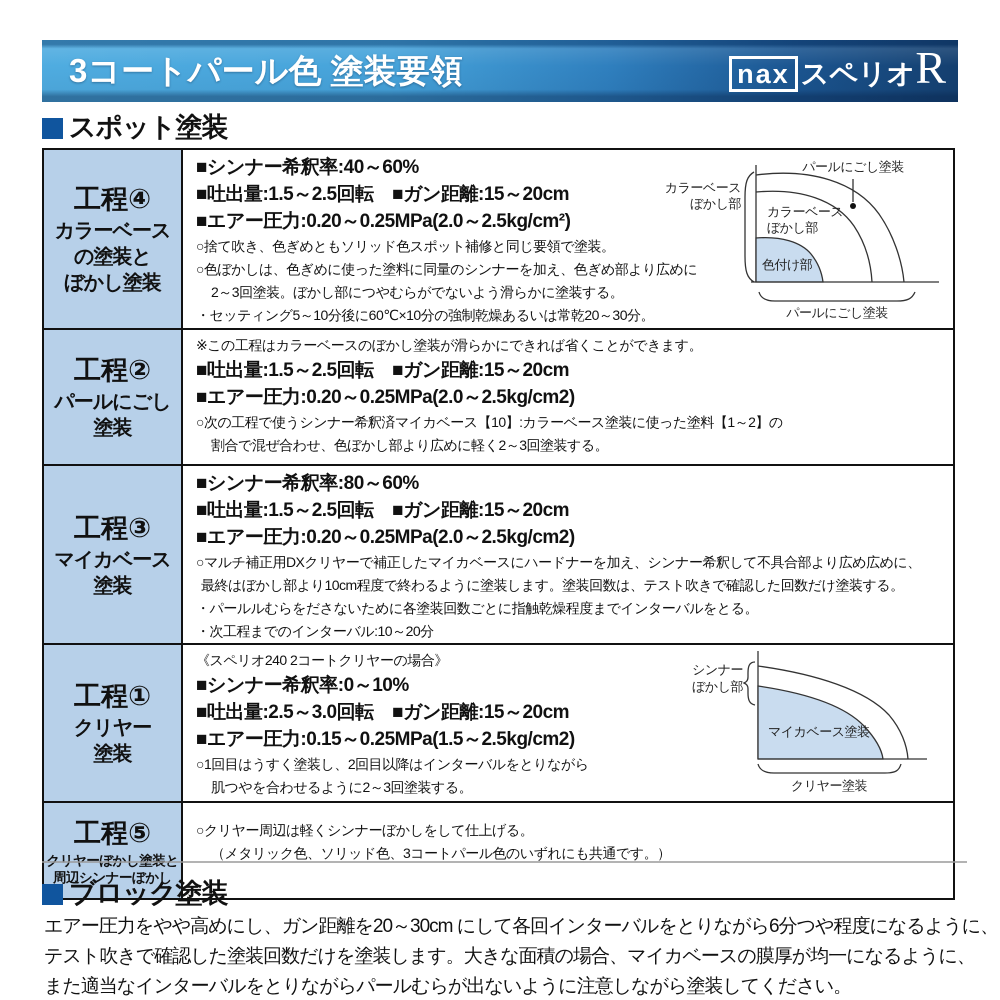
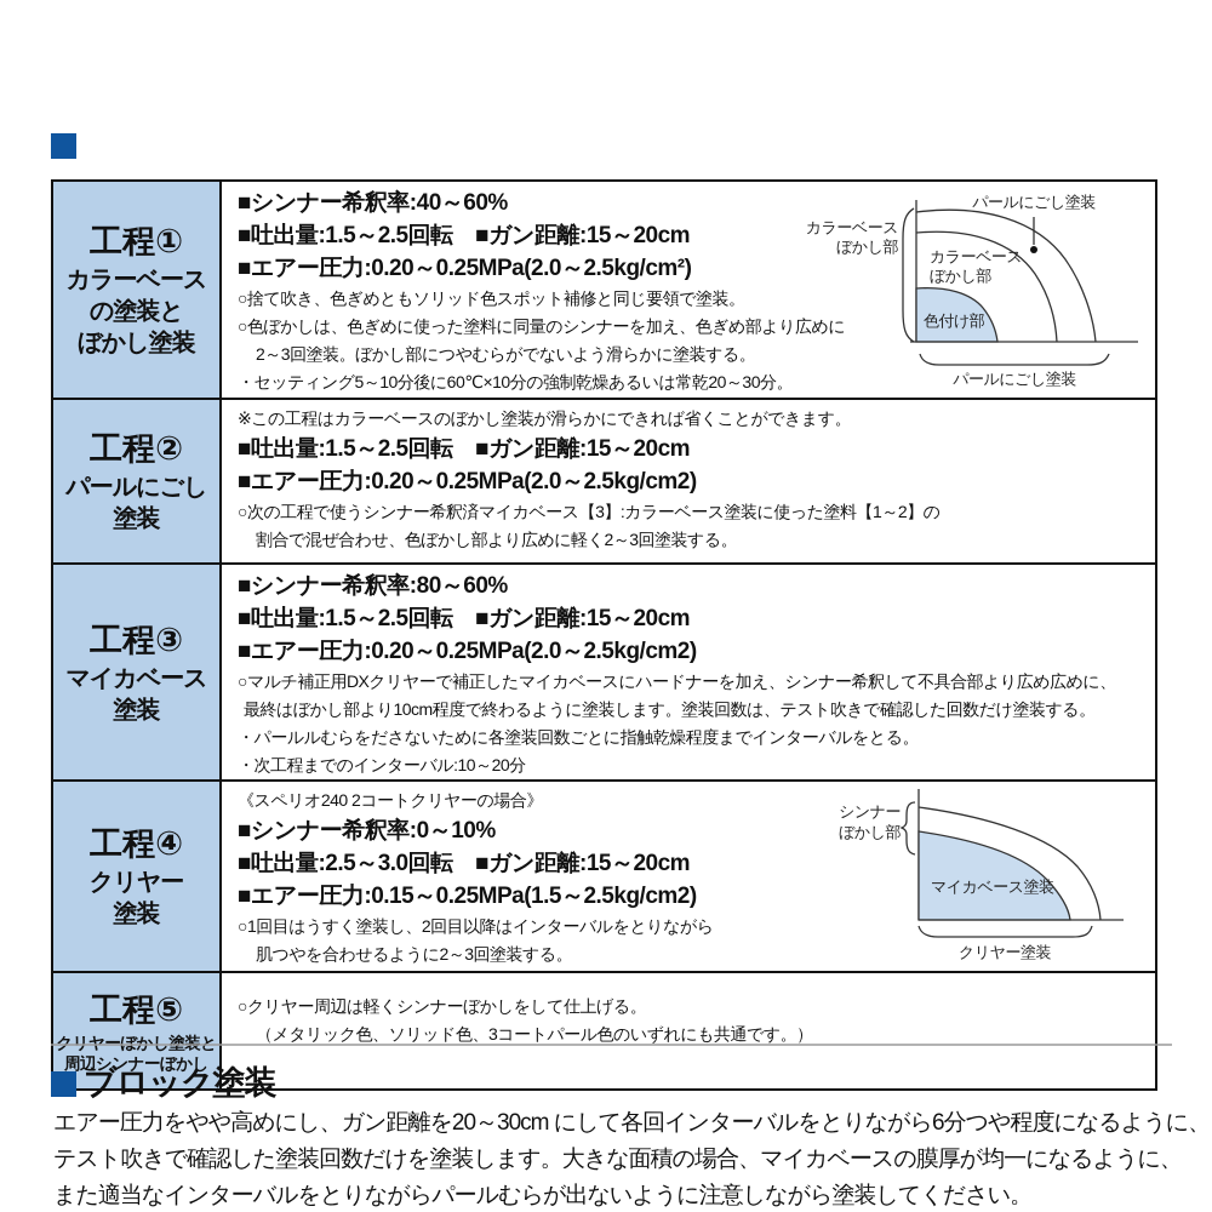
- 3コートパール色 塗装要領
- nax
- スペリオ
- R
- スポット塗装
- 工程④ カラーベース の塗装と ぼかし塗装	パールにごし塗装 カラーベース ぼかし部 カラーベース ぼかし部 色付け部 パールにごし塗装 ■シンナー希釈率:40～60% ■吐出量:1.5～2.5回転 ■ガン距離:15～20cm ■エアー圧力:0.20～0.25MPa(2.0～2.5kg/cm²) ○捨て吹き、色ぎめともソリッド色スポット補修と同じ要領で塗装。 ○色ぼかしは、色ぎめに使った塗料に同量のシンナーを加え、色ぎめ部より広めに 2～3回塗装。ぼかし部につやむらがでないよう滑らかに塗装する。 ・セッティング5～10分後に60℃×10分の強制乾燥あるいは常乾20～30分。
+ 工程① カラーベース の塗装と ぼかし塗装	パールにごし塗装 カラーベース ぼかし部 カラーベース ぼかし部 色付け部 パールにごし塗装 ■シンナー希釈率:40～60% ■吐出量:1.5～2.5回転 ■ガン距離:15～20cm ■エアー圧力:0.20～0.25MPa(2.0～2.5kg/cm²) ○捨て吹き、色ぎめともソリッド色スポット補修と同じ要領で塗装。 ○色ぼかしは、色ぎめに使った塗料に同量のシンナーを加え、色ぎめ部より広めに 2～3回塗装。ぼかし部につやむらがでないよう滑らかに塗装する。 ・セッティング5～10分後に60℃×10分の強制乾燥あるいは常乾20～30分。
- 工程② パールにごし 塗装	※この工程はカラーベースのぼかし塗装が滑らかにできれば省くことができます。 ■吐出量:1.5～2.5回転 ■ガン距離:15～20cm ■エアー圧力:0.20～0.25MPa(2.0～2.5kg/cm2) ○次の工程で使うシンナー希釈済マイカベース【10】:カラーベース塗装に使った塗料【1～2】の 割合で混ぜ合わせ、色ぼかし部より広めに軽く2～3回塗装する。
+ 工程② パールにごし 塗装	※この工程はカラーベースのぼかし塗装が滑らかにできれば省くことができます。 ■吐出量:1.5～2.5回転 ■ガン距離:15～20cm ■エアー圧力:0.20～0.25MPa(2.0～2.5kg/cm2) ○次の工程で使うシンナー希釈済マイカベース【3】:カラーベース塗装に使った塗料【1～2】の 割合で混ぜ合わせ、色ぼかし部より広めに軽く2～3回塗装する。
  工程③ マイカベース 塗装	■シンナー希釈率:80～60% ■吐出量:1.5～2.5回転 ■ガン距離:15～20cm ■エアー圧力:0.20～0.25MPa(2.0～2.5kg/cm2) ○マルチ補正用DXクリヤーで補正したマイカベースにハードナーを加え、シンナー希釈して不具合部より広め広めに、 最終はぼかし部より10cm程度で終わるように塗装します。塗装回数は、テスト吹きで確認した回数だけ塗装する。 ・パールルむらをださないために各塗装回数ごとに指触乾燥程度までインターバルをとる。 ・次工程までのインターバル:10～20分
- 工程① クリヤー 塗装	シンナー ぼかし部 マイカベース塗装 クリヤー塗装 《スペリオ240 2コートクリヤーの場合》 ■シンナー希釈率:0～10% ■吐出量:2.5～3.0回転 ■ガン距離:15～20cm ■エアー圧力:0.15～0.25MPa(1.5～2.5kg/cm2) ○1回目はうすく塗装し、2回目以降はインターバルをとりながら 肌つやを合わせるように2～3回塗装する。
+ 工程④ クリヤー 塗装	シンナー ぼかし部 マイカベース塗装 クリヤー塗装 《スペリオ240 2コートクリヤーの場合》 ■シンナー希釈率:0～10% ■吐出量:2.5～3.0回転 ■ガン距離:15～20cm ■エアー圧力:0.15～0.25MPa(1.5～2.5kg/cm2) ○1回目はうすく塗装し、2回目以降はインターバルをとりながら 肌つやを合わせるように2～3回塗装する。
  工程⑤ クリヤーぼかし塗装と 周辺シンナーぼかし	○クリヤー周辺は軽くシンナーぼかしをして仕上げる。 （メタリック色、ソリッド色、3コートパール色のいずれにも共通です。）
  ブロック塗装
  エアー圧力をやや高めにし、ガン距離を20～30cm にして各回インターバルをとりながら6分つや程度になるように、
  テスト吹きで確認した塗装回数だけを塗装します。大きな面積の場合、マイカベースの膜厚が均一になるように、
  また適当なインターバルをとりながらパールむらが出ないように注意しながら塗装してください。
